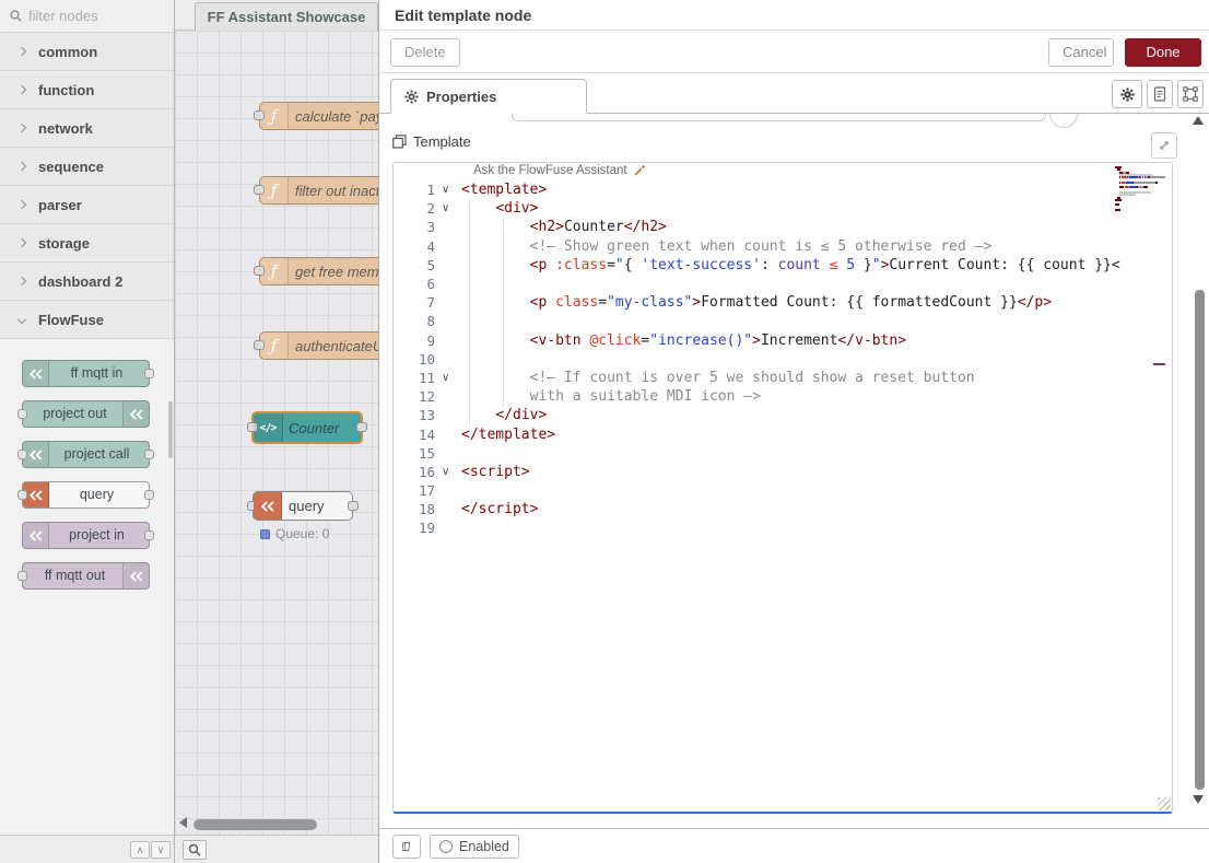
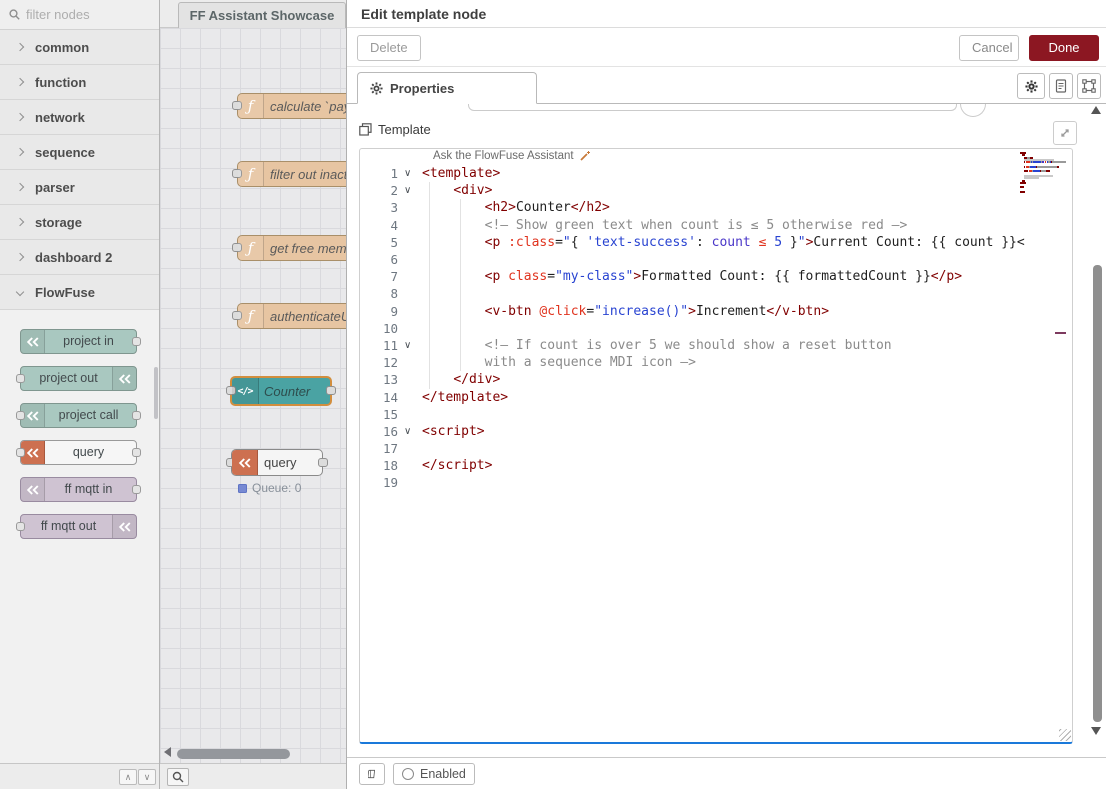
  filter nodes
  common
  function
  network
  sequence
  parser
  storage
  dashboard 2
  FlowFuse
- ff mqtt in
+ project in
  project out
  project call
  query
- project in
+ ff mqtt in
  ff mqtt out
  ∧
  ∨
  FF Assistant Showcase
  ƒ
  calculate `pa
  ƒ
  filter out inac
  ƒ
  get free mem
  ƒ
  authenticate
  </>
  Counter
  query
  Queue: 0
  Edit template node
  Delete
  Cancel
  Done
  Properties
  Template
  Ask the FlowFuse Assistant
  1
  ∨
  <template>
  2
  ∨
  <div>
  3
  <h2>Counter</h2>
  4
  <!— Show green text when count is ≤ 5 otherwise red —>
  5
  <p :class="{ 'text-success': count ≤ 5 }">Current Count: {{ count }}<
  6
  7
  <p class="my-class">Formatted Count: {{ formattedCount }}</p>
  8
  9
  <v-btn @click="increase()">Increment</v-btn>
  10
  11
  ∨
  <!— If count is over 5 we should show a reset button
  12
- with a suitable MDI icon —>
+ with a sequence MDI icon —>
  13
  </div>
  14
  </template>
  15
  16
  ∨
  <script>
  17
  18
  </script>
  19
  Enabled
